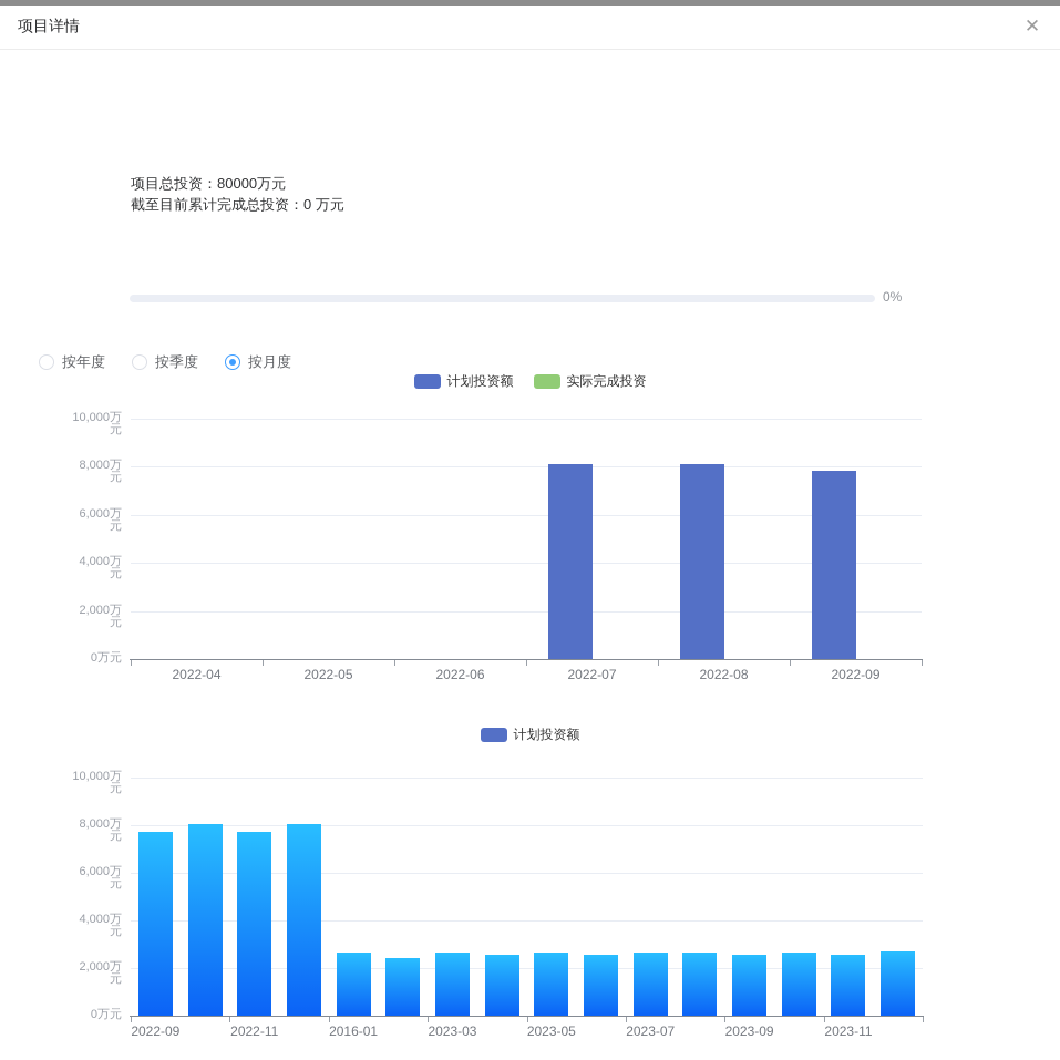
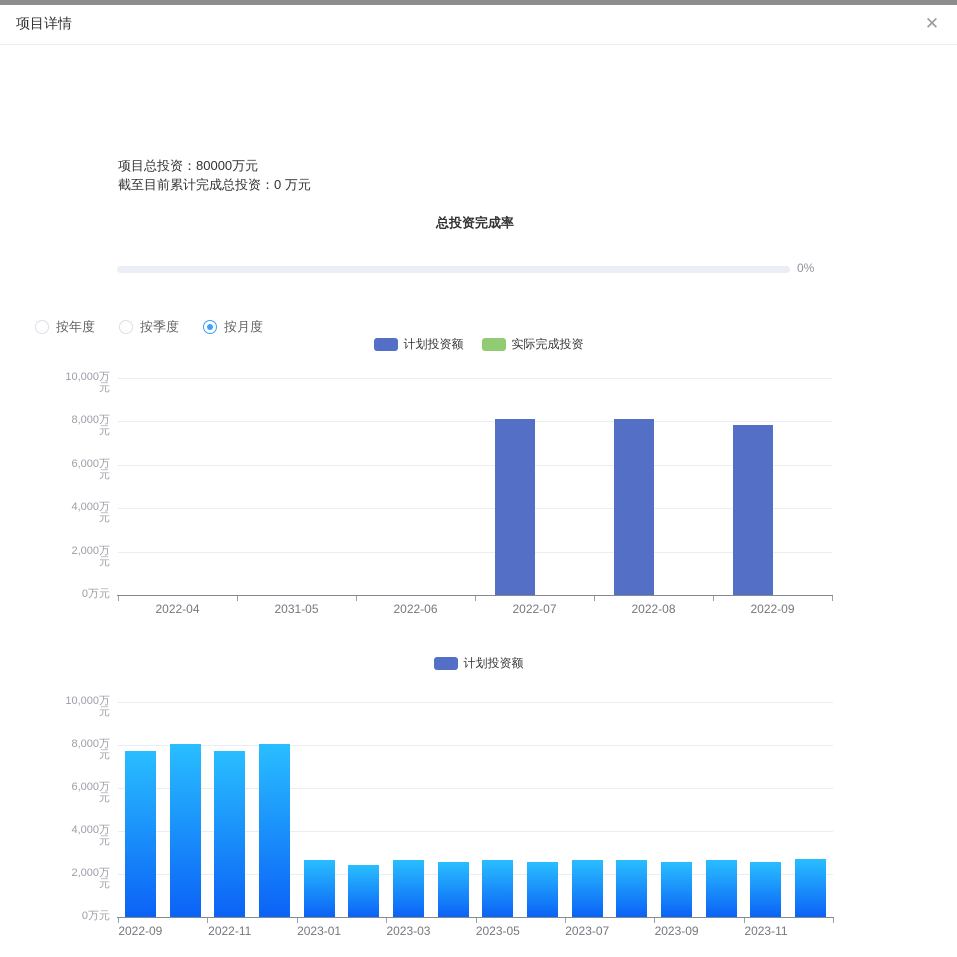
  项目详情
  ✕
  项目总投资：80000万元
  截至目前累计完成总投资：0 万元
+ 总投资完成率
  0%
  按年度
  按季度
  按月度
  计划投资额
  实际完成投资
  0万元
  2,000万
  元
  4,000万
  元
  6,000万
  元
  8,000万
  元
  10,000万
  元
  2022-04
- 2022-05
+ 2031-05
  2022-06
  2022-07
  2022-08
  2022-09
  计划投资额
  0万元
  2,000万
  元
  4,000万
  元
  6,000万
  元
  8,000万
  元
  10,000万
  元
  2022-09
  2022-11
- 2016-01
+ 2023-01
  2023-03
  2023-05
  2023-07
  2023-09
  2023-11
